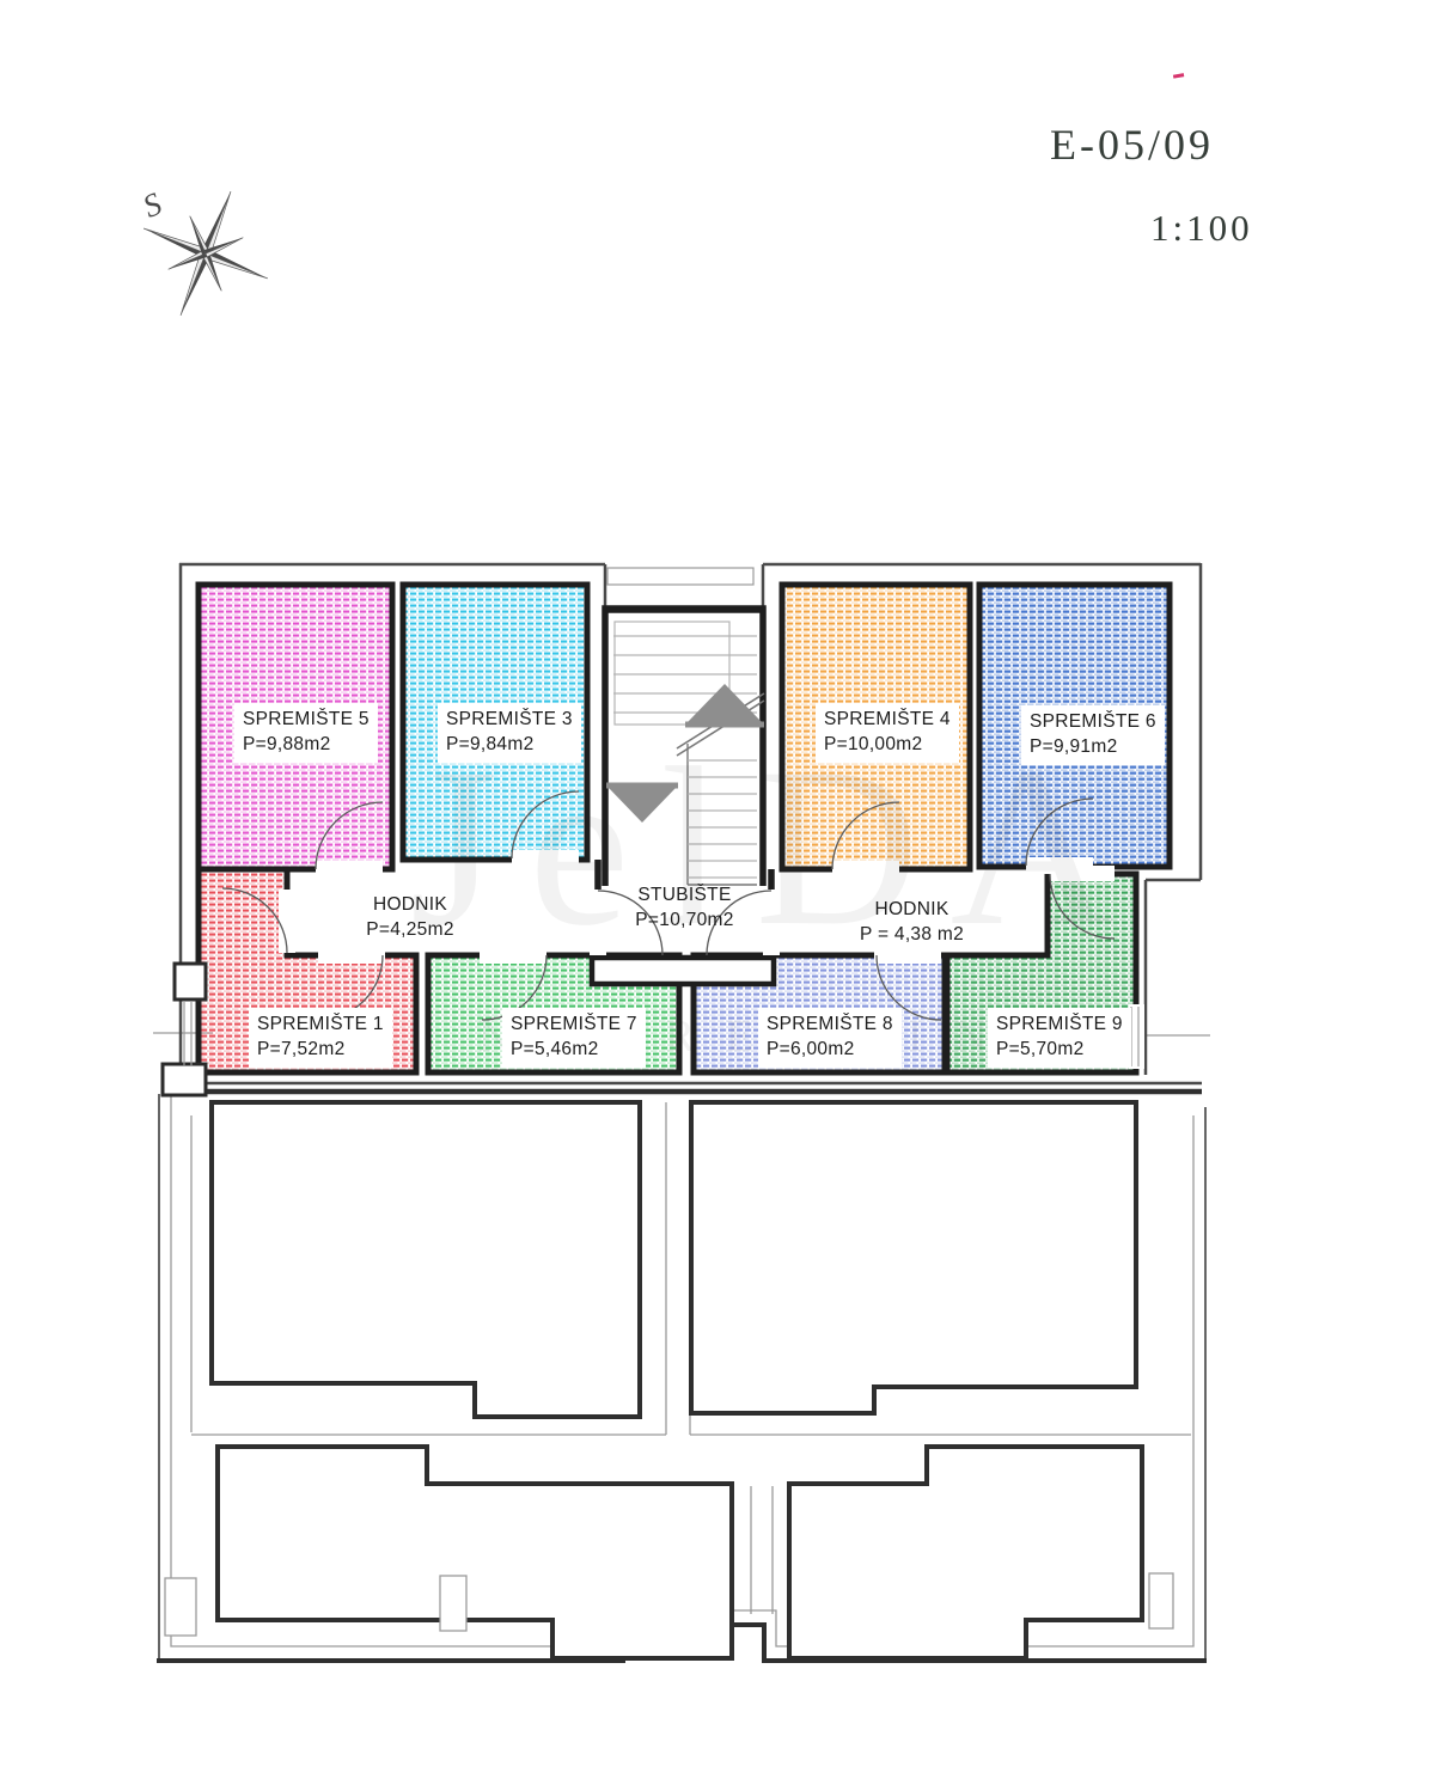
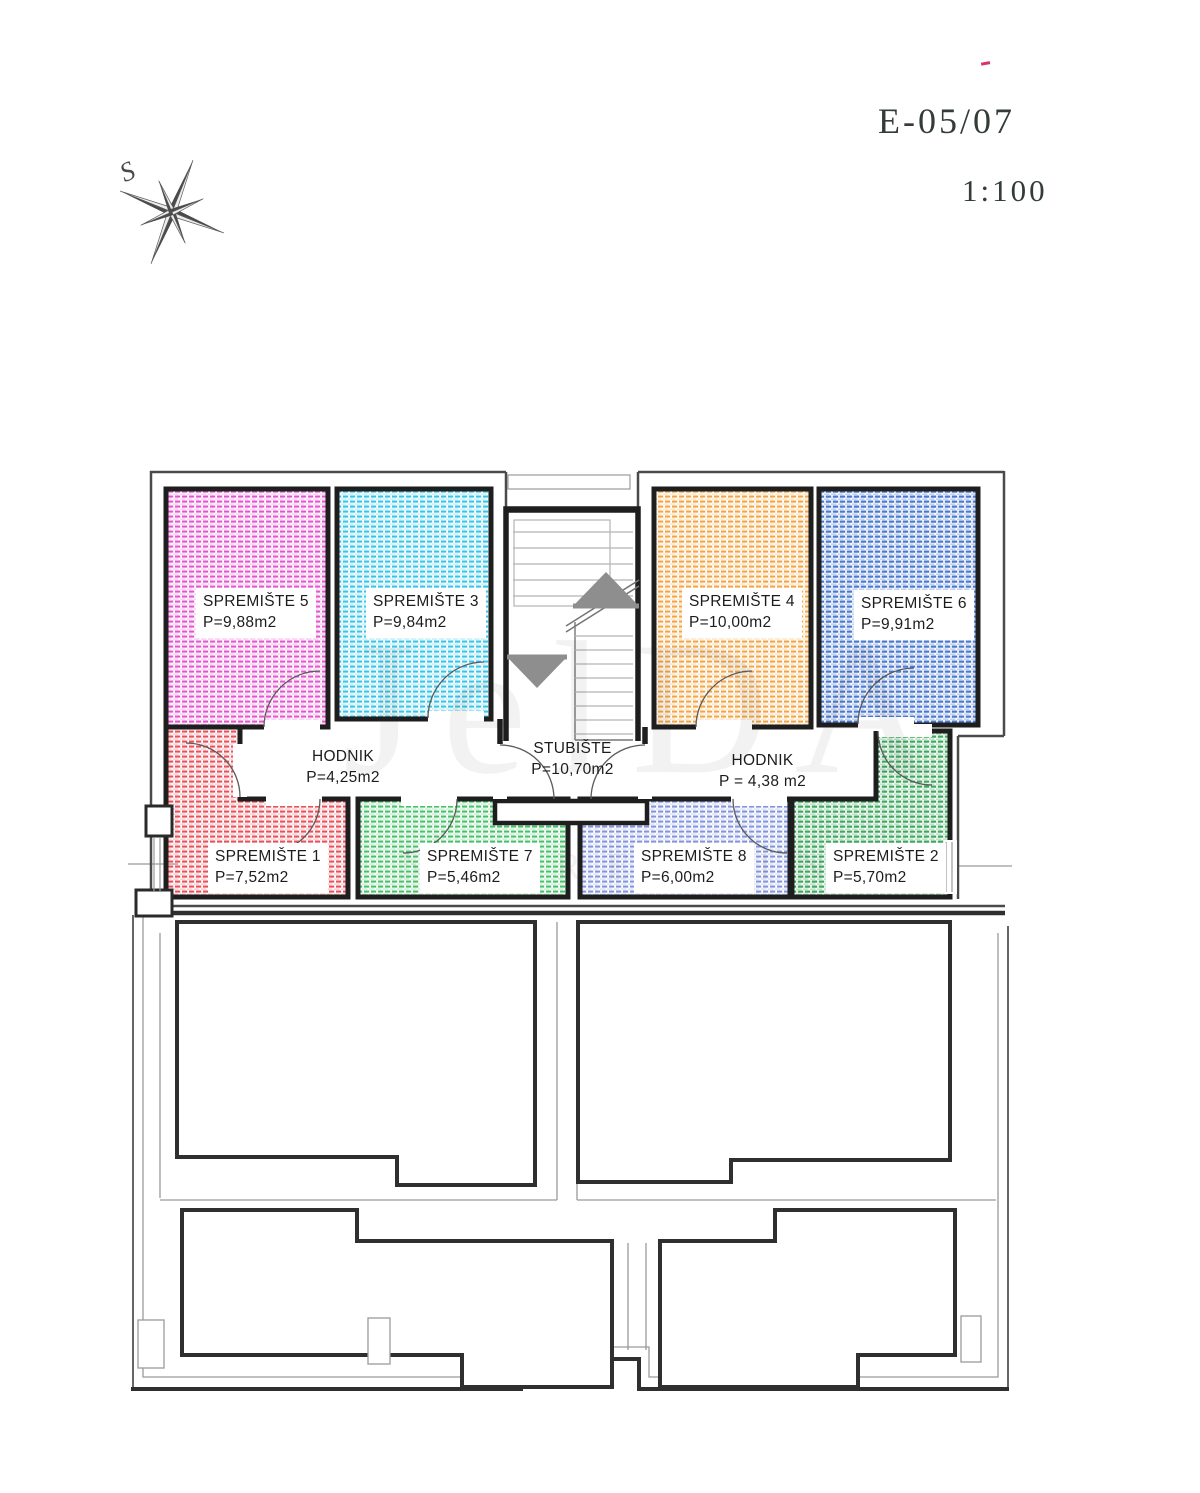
  JelDA
- E-05/09
+ E-05/07
  1:100
  SPREMIŠTE 5
  P=9,88m2
  SPREMIŠTE 3
  P=9,84m2
  SPREMIŠTE 4
  P=10,00m2
  SPREMIŠTE 6
  P=9,91m2
  SPREMIŠTE 1
  P=7,52m2
  SPREMIŠTE 7
  P=5,46m2
  SPREMIŠTE 8
  P=6,00m2
- SPREMIŠTE 9
+ SPREMIŠTE 2
  P=5,70m2
  HODNIK
  P=4,25m2
  STUBIŠTE
  P=10,70m2
  HODNIK
  P = 4,38 m2
